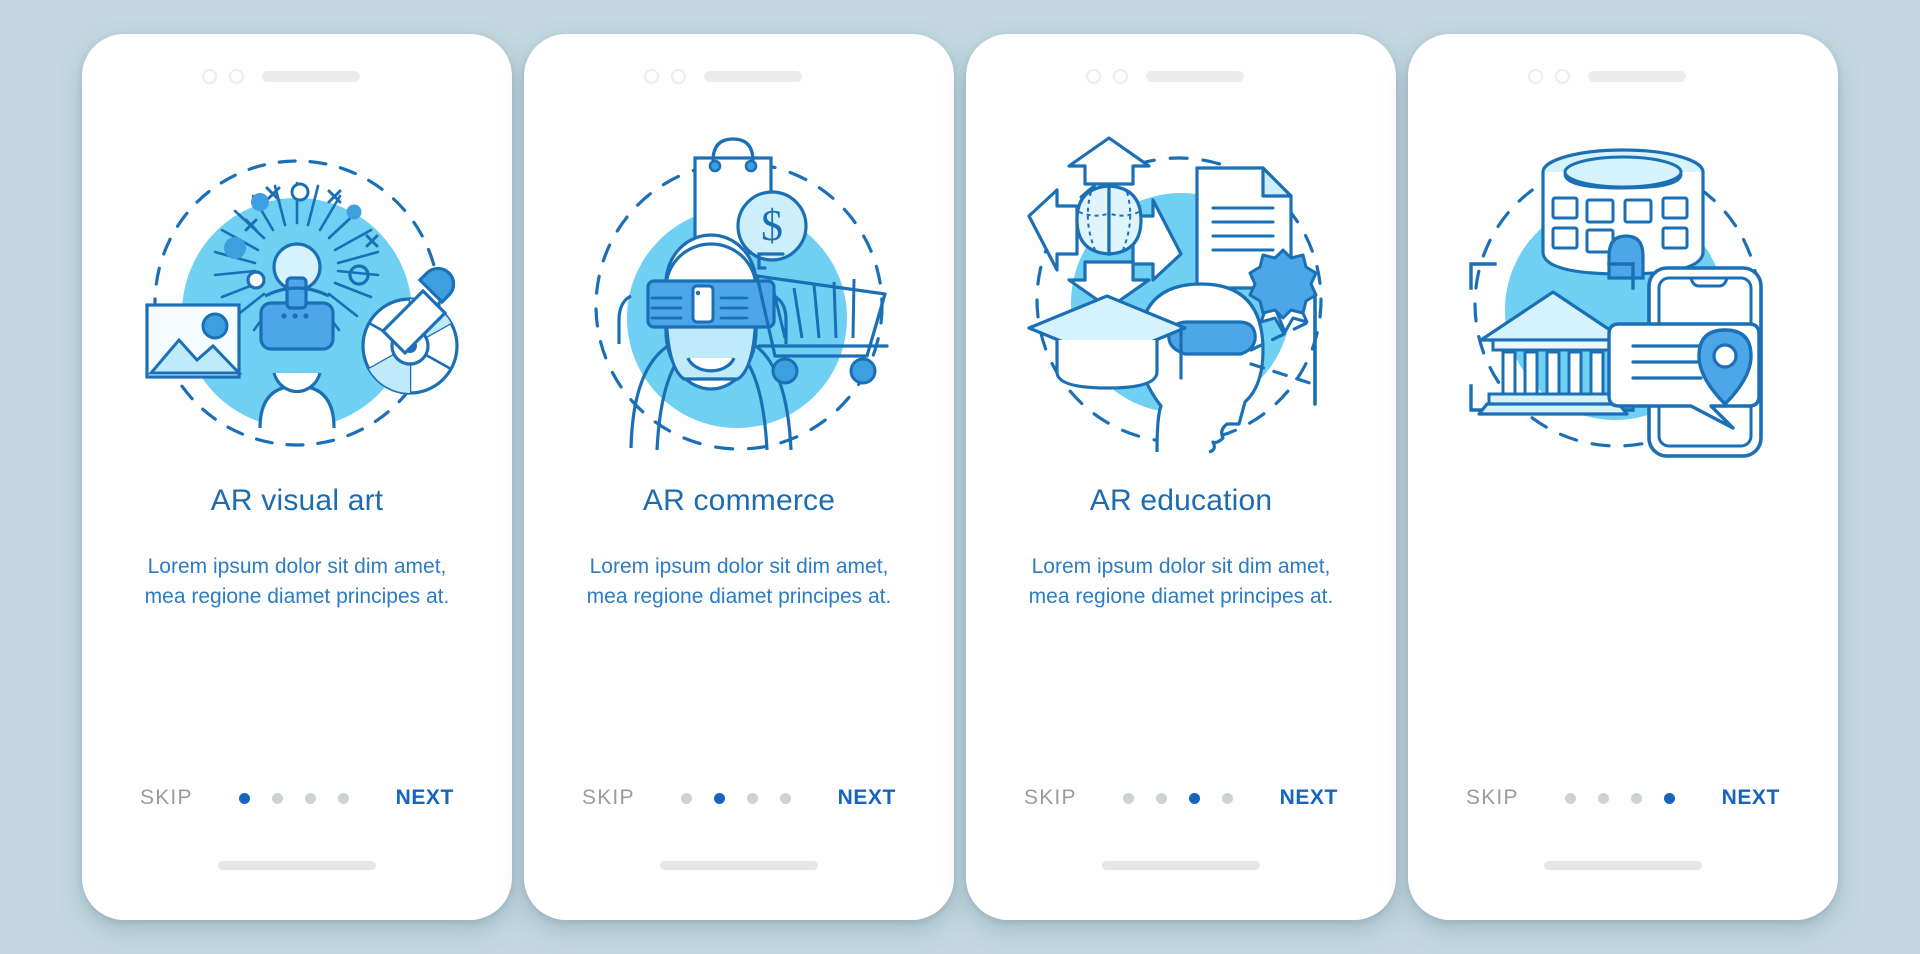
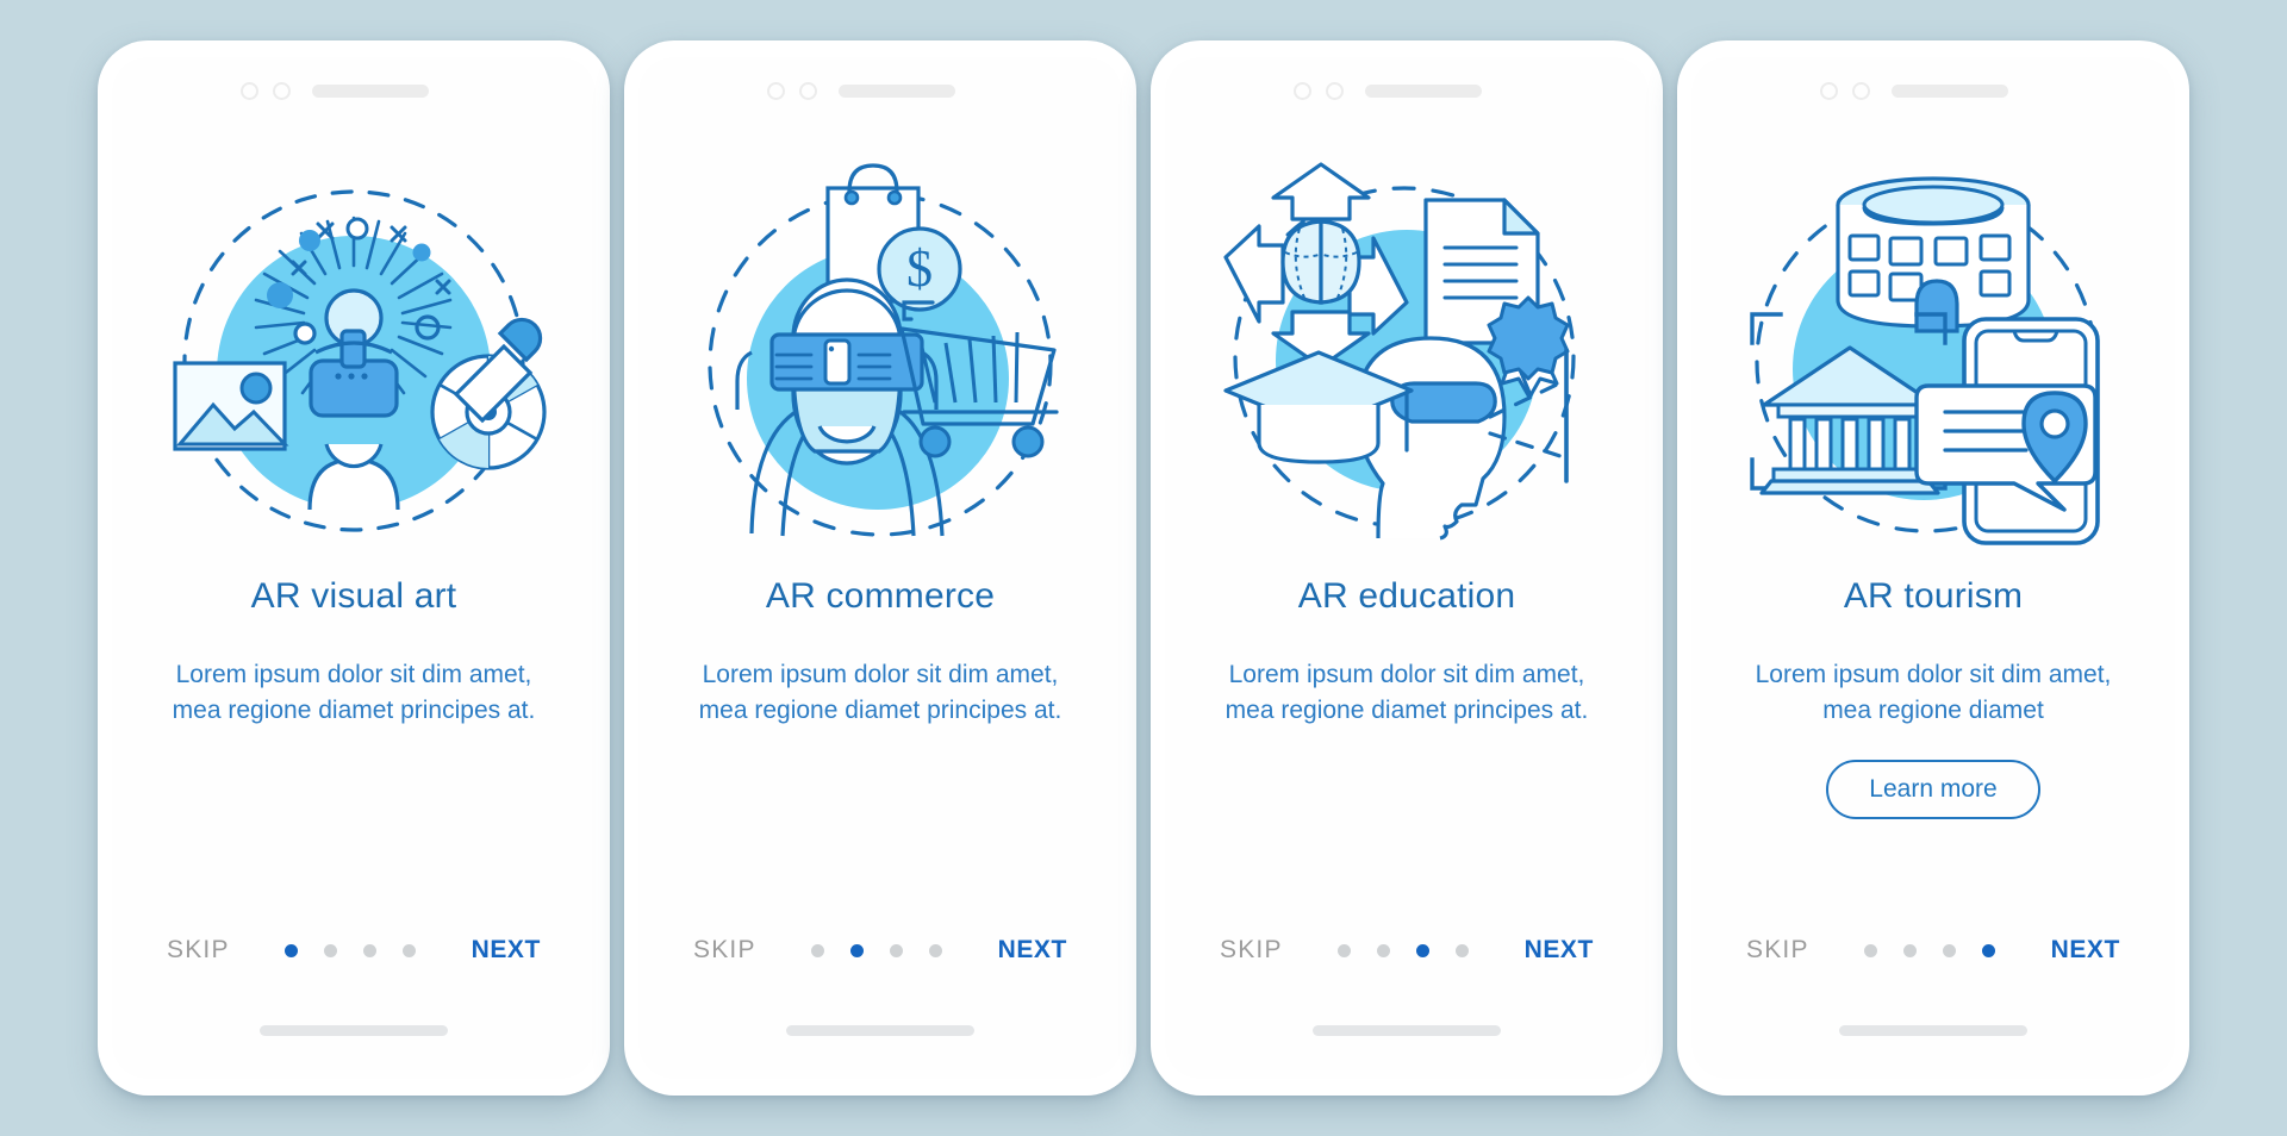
  AR visual art
  Lorem ipsum dolor sit dim amet, mea regione diamet principes at.
  SKIP
  NEXT
  $
  AR commerce
  Lorem ipsum dolor sit dim amet, mea regione diamet principes at.
  SKIP
  NEXT
  AR education
  Lorem ipsum dolor sit dim amet, mea regione diamet principes at.
  SKIP
  NEXT
+ AR tourism
+ Lorem ipsum dolor sit dim amet, mea regione diamet
+ Learn more
  SKIP
  NEXT
